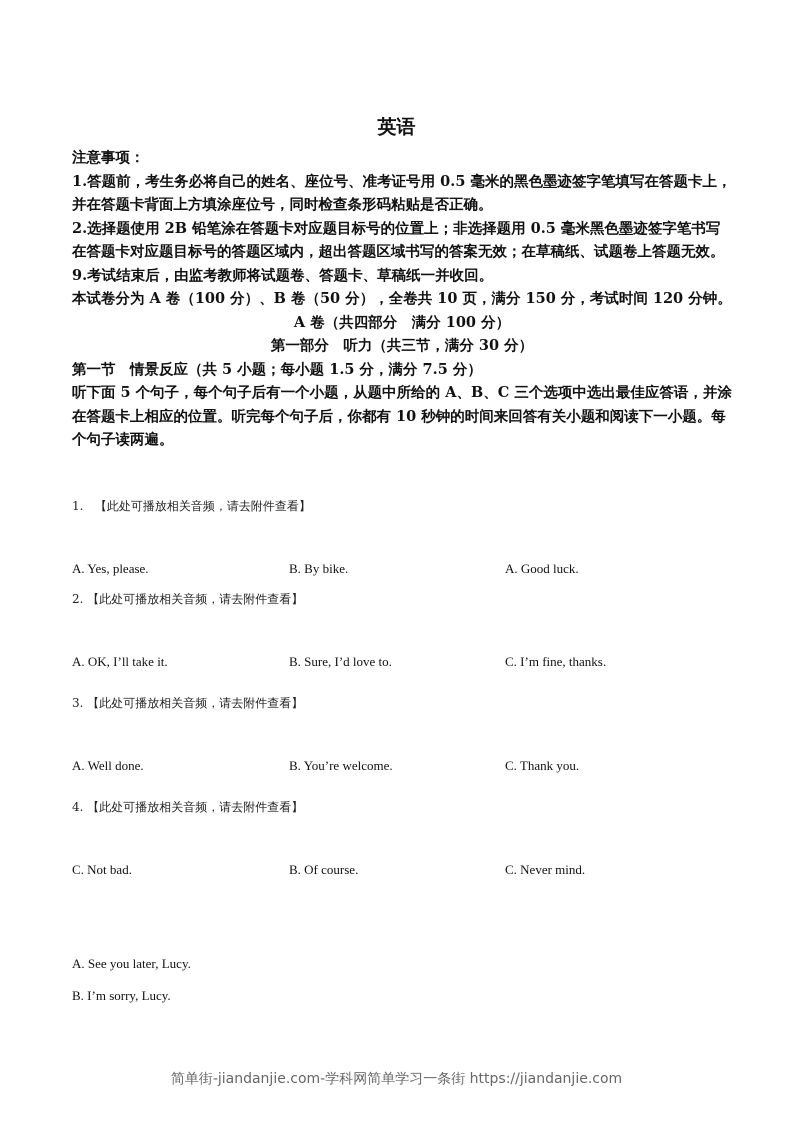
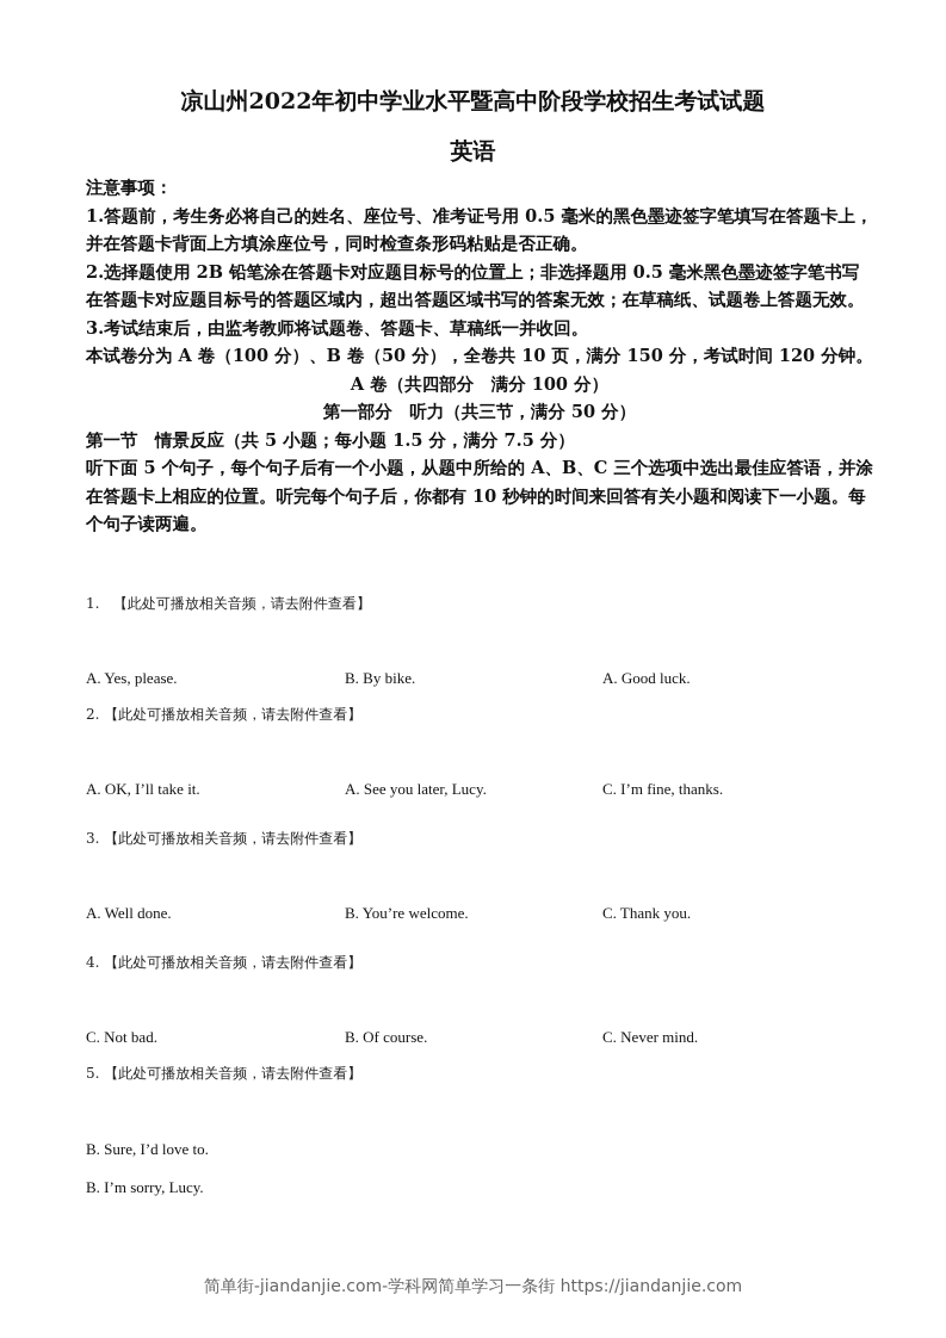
+ 凉山州2022年初中学业水平暨高中阶段学校招生考试试题
  英语
  注意事项：
  1.答题前，考生务必将自己的姓名、座位号、准考证号用 0.5 毫米的黑色墨迹签字笔填写在答题卡上，并在答题卡背面上方填涂座位号，同时检查条形码粘贴是否正确。
  2.选择题使用 2B 铅笔涂在答题卡对应题目标号的位置上；非选择题用 0.5 毫米黑色墨迹签字笔书写在答题卡对应题目标号的答题区域内，超出答题区域书写的答案无效；在草稿纸、试题卷上答题无效。
- 9.考试结束后，由监考教师将试题卷、答题卡、草稿纸一并收回。
+ 3.考试结束后，由监考教师将试题卷、答题卡、草稿纸一并收回。
  本试卷分为 A 卷（100 分）、B 卷（50 分），全卷共 10 页，满分 150 分，考试时间 120 分钟。
  A 卷（共四部分 满分 100 分）
- 第一部分 听力（共三节，满分 30 分）
+ 第一部分 听力（共三节，满分 50 分）
  第一节 情景反应（共 5 小题；每小题 1.5 分，满分 7.5 分）
  听下面 5 个句子，每个句子后有一个小题，从题中所给的 A、B、C 三个选项中选出最佳应答语，并涂在答题卡上相应的位置。听完每个句子后，你都有 10 秒钟的时间来回答有关小题和阅读下一小题。每个句子读两遍。
  1. 【此处可播放相关音频，请去附件查看】
  A. Yes, please.
  B. By bike.
  A. Good luck.
  2. 【此处可播放相关音频，请去附件查看】
  A. OK, I’ll take it.
- B. Sure, I’d love to.
+ A. See you later, Lucy.
  C. I’m fine, thanks.
  3. 【此处可播放相关音频，请去附件查看】
  A. Well done.
  B. You’re welcome.
  C. Thank you.
  4. 【此处可播放相关音频，请去附件查看】
  C. Not bad.
  B. Of course.
  C. Never mind.
+ 5. 【此处可播放相关音频，请去附件查看】
- A. See you later, Lucy.
+ B. Sure, I’d love to.
  B. I’m sorry, Lucy.
  简单街-jiandanjie.com-学科网简单学习一条街 https://jiandanjie.com
